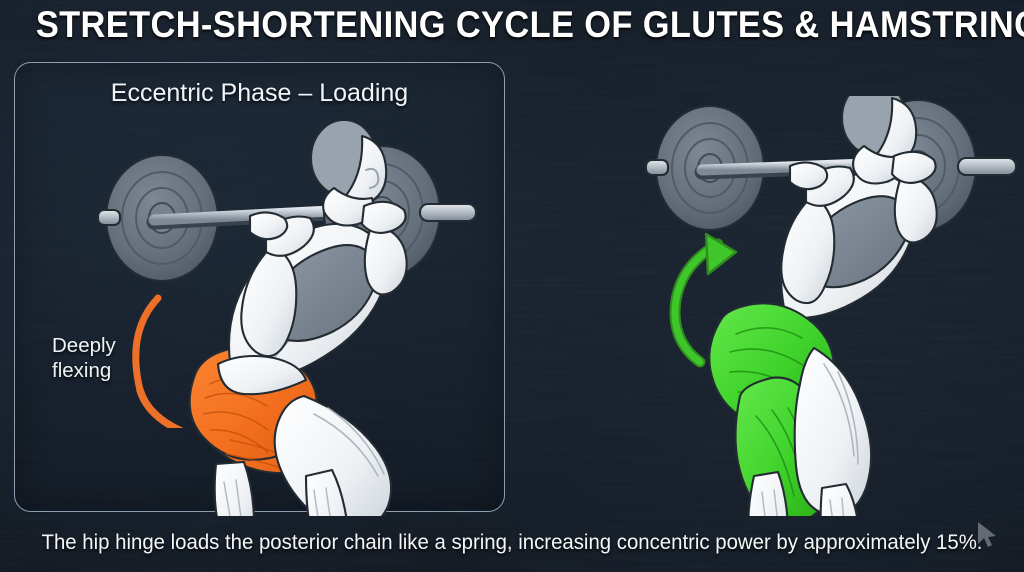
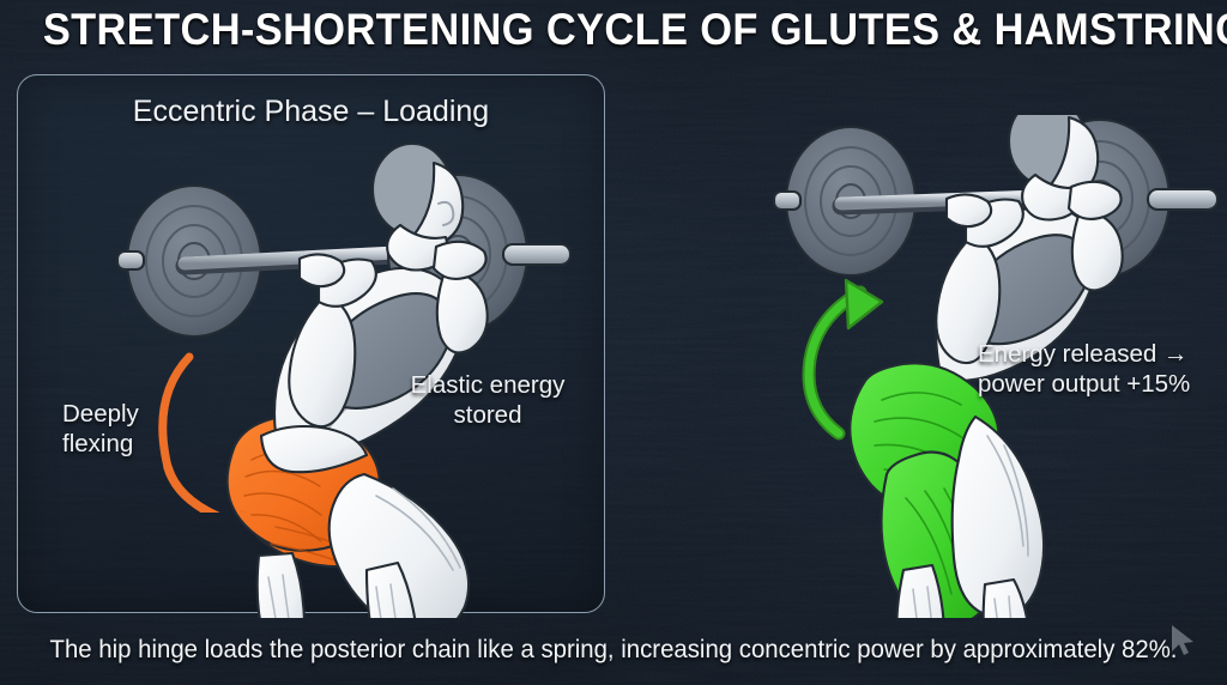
  STRETCH-SHORTENING CYCLE OF GLUTES & HAMSTRIN
  Eccentric Phase – Loading
  Deeply
  flexing
+ Elastic energy
+ stored
+ Energy released →
+ power output +15%
- The hip hinge loads the posterior chain like a spring, increasing concentric power by approximately 15%.
+ The hip hinge loads the posterior chain like a spring, increasing concentric power by approximately 82%.
